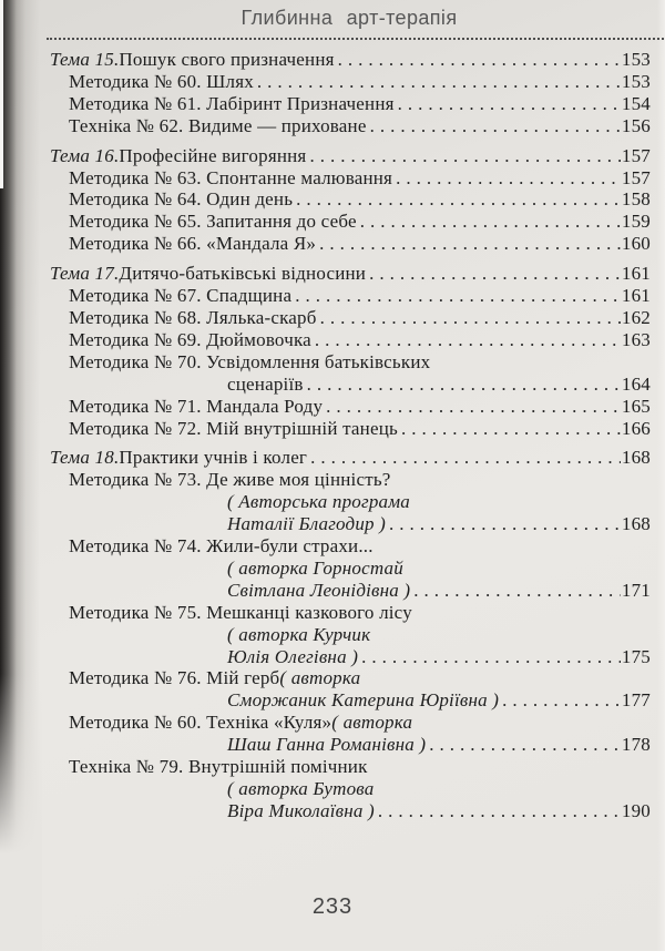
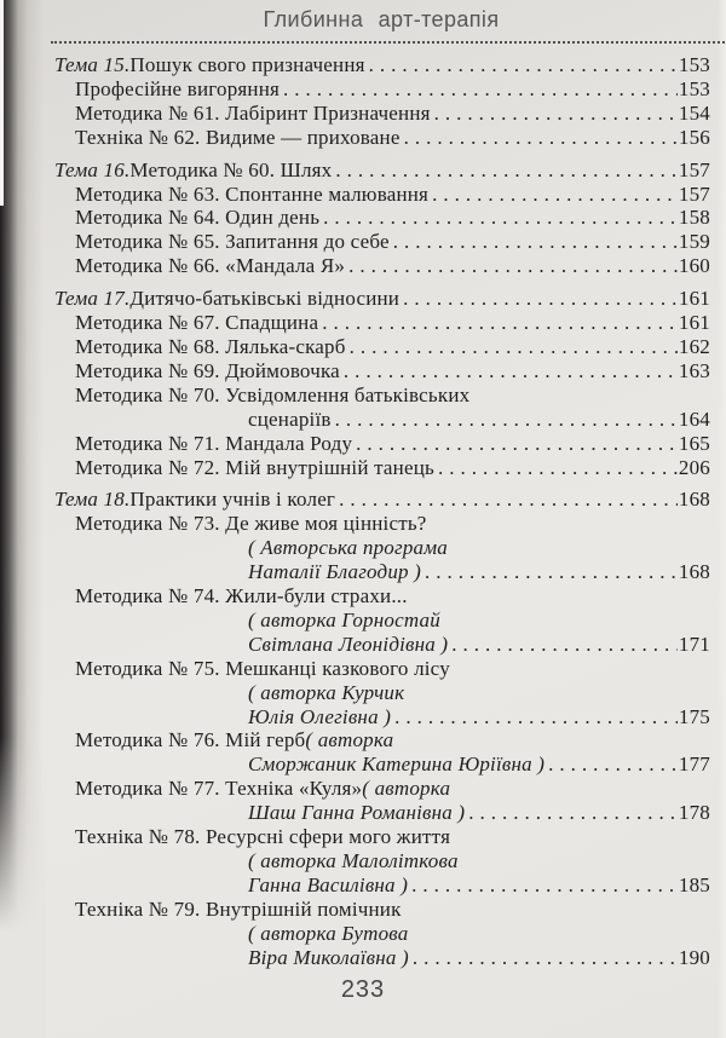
  Глибинна арт-терапія
  Тема 15.
  Пошук свого призначення
  153
- Методика № 60. Шлях
+ Професійне вигоряння
  153
  Методика № 61. Лабіринт Призначення
  154
  Техніка № 62. Видиме — приховане
  156
  Тема 16.
- Професійне вигоряння
+ Методика № 60. Шлях
  157
  Методика № 63. Спонтанне малювання
  157
  Методика № 64. Один день
  158
  Методика № 65. Запитання до себе
  159
  Методика № 66. «Мандала Я»
  160
  Тема 17.
  Дитячо-батьківські відносини
  161
  Методика № 67. Спадщина
  161
  Методика № 68. Лялька-скарб
  162
  Методика № 69. Дюймовочка
  163
  Методика № 70. Усвідомлення батьківських
  сценаріїв
  164
  Методика № 71. Мандала Роду
  165
  Методика № 72. Мій внутрішній танець
- 166
+ 206
  Тема 18.
  Практики учнів і колег
  168
  Методика № 73. Де живе моя цінність?
  ( Авторська програма
  Наталії Благодир )
  168
  Методика № 74. Жили-були страхи...
  ( авторка Горностай
  Світлана Леонідівна )
  171
  Методика № 75. Мешканці казкового лісу
  ( авторка Курчик
  Юлія Олегівна )
  175
  Методика № 76. Мій герб
  ( авторка
  Сморжаник Катерина Юріївна )
  177
- Методика № 60. Техніка «Куля»
+ Методика № 77. Техніка «Куля»
  ( авторка
  Шаш Ганна Романівна )
  178
+ Техніка № 78. Ресурсні сфери мого життя
+ ( авторка Малоліткова
+ Ганна Василівна )
+ 185
  Техніка № 79. Внутрішній помічник
  ( авторка Бутова
  Віра Миколаївна )
  190
  233
